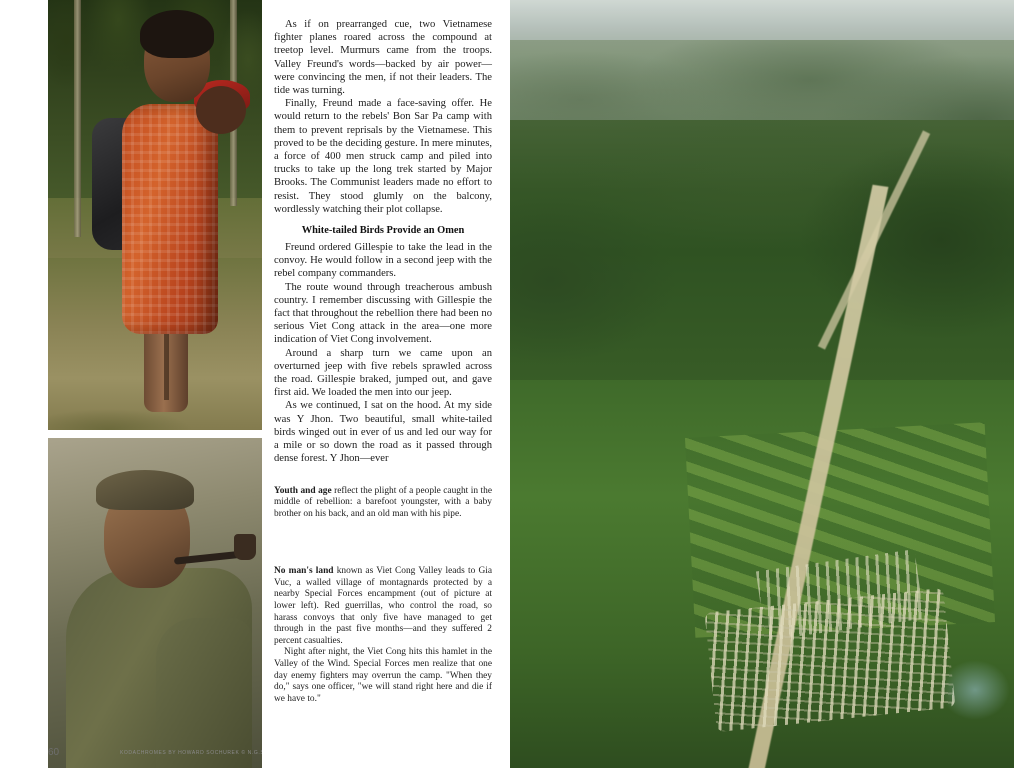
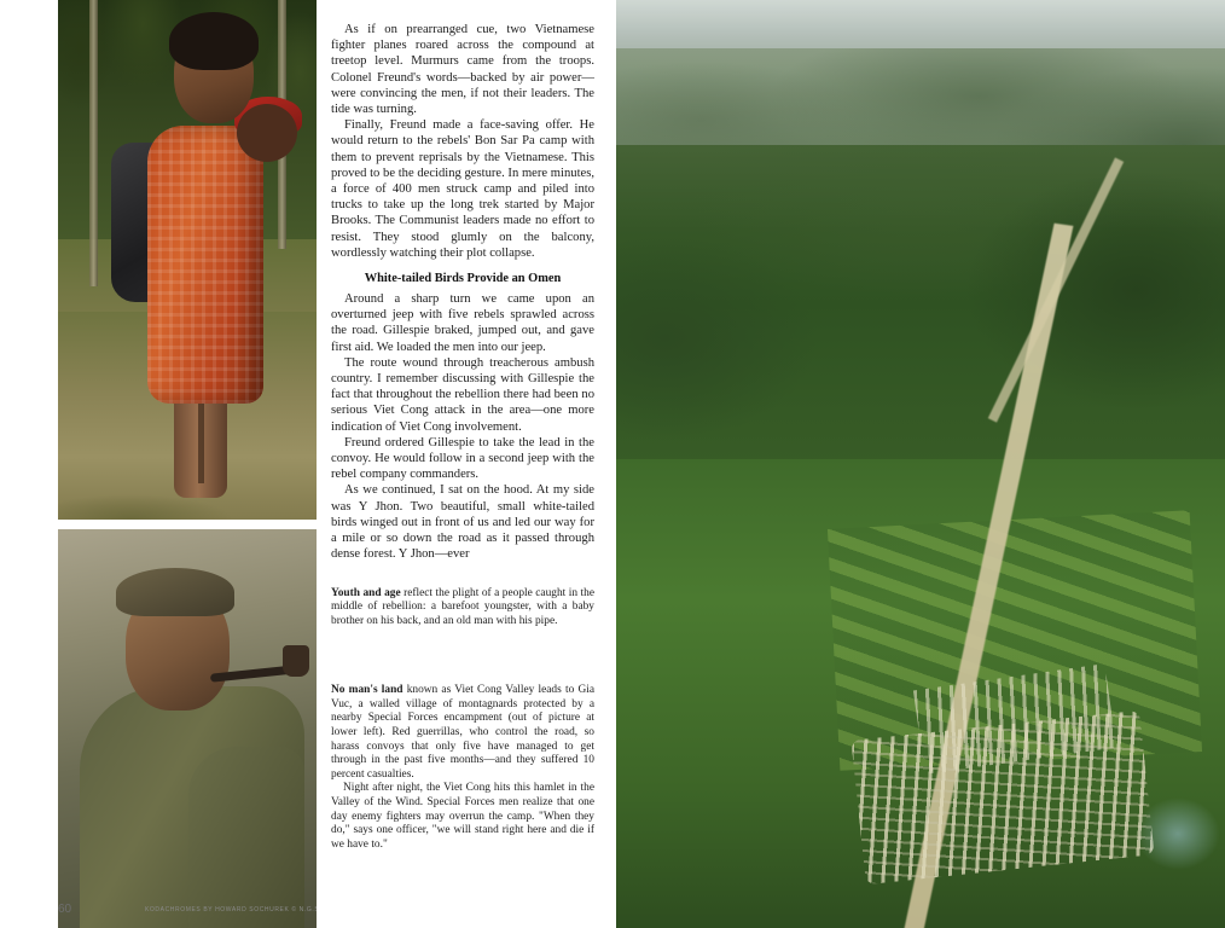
  60
- As if on prearranged cue, two Vietnamese fighter planes roared across the compound at treetop level. Murmurs came from the troops. Valley Freund's words—backed by air power—were convincing the men, if not their leaders. The tide was turning.
+ As if on prearranged cue, two Vietnamese fighter planes roared across the compound at treetop level. Murmurs came from the troops. Colonel Freund's words—backed by air power—were convincing the men, if not their leaders. The tide was turning.
  Finally, Freund made a face-saving offer. He would return to the rebels' Bon Sar Pa camp with them to prevent reprisals by the Vietnamese. This proved to be the deciding gesture. In mere minutes, a force of 400 men struck camp and piled into trucks to take up the long trek started by Major Brooks. The Communist leaders made no effort to resist. They stood glumly on the balcony, wordlessly watching their plot collapse.
  White-tailed Birds Provide an Omen
- Freund ordered Gillespie to take the lead in the convoy. He would follow in a second jeep with the rebel company commanders.
+ Around a sharp turn we came upon an overturned jeep with five rebels sprawled across the road. Gillespie braked, jumped out, and gave first aid. We loaded the men into our jeep.
  The route wound through treacherous ambush country. I remember discussing with Gillespie the fact that throughout the rebellion there had been no serious Viet Cong attack in the area—one more indication of Viet Cong involvement.
- Around a sharp turn we came upon an overturned jeep with five rebels sprawled across the road. Gillespie braked, jumped out, and gave first aid. We loaded the men into our jeep.
+ Freund ordered Gillespie to take the lead in the convoy. He would follow in a second jeep with the rebel company commanders.
- As we continued, I sat on the hood. At my side was Y Jhon. Two beautiful, small white-tailed birds winged out in ever of us and led our way for a mile or so down the road as it passed through dense forest. Y Jhon—ever
+ As we continued, I sat on the hood. At my side was Y Jhon. Two beautiful, small white-tailed birds winged out in front of us and led our way for a mile or so down the road as it passed through dense forest. Y Jhon—ever
  Youth and age reflect the plight of a people caught in the middle of rebellion: a barefoot youngster, with a baby brother on his back, and an old man with his pipe.
- No man's land known as Viet Cong Valley leads to Gia Vuc, a walled village of montagnards protected by a nearby Special Forces encampment (out of picture at lower left). Red guerrillas, who control the road, so harass convoys that only five have managed to get through in the past five months—and they suffered 2 percent casualties.
+ No man's land known as Viet Cong Valley leads to Gia Vuc, a walled village of montagnards protected by a nearby Special Forces encampment (out of picture at lower left). Red guerrillas, who control the road, so harass convoys that only five have managed to get through in the past five months—and they suffered 10 percent casualties.
  Night after night, the Viet Cong hits this hamlet in the Valley of the Wind. Special Forces men realize that one day enemy fighters may overrun the camp. "When they do," says one officer, "we will stand right here and die if we have to."
